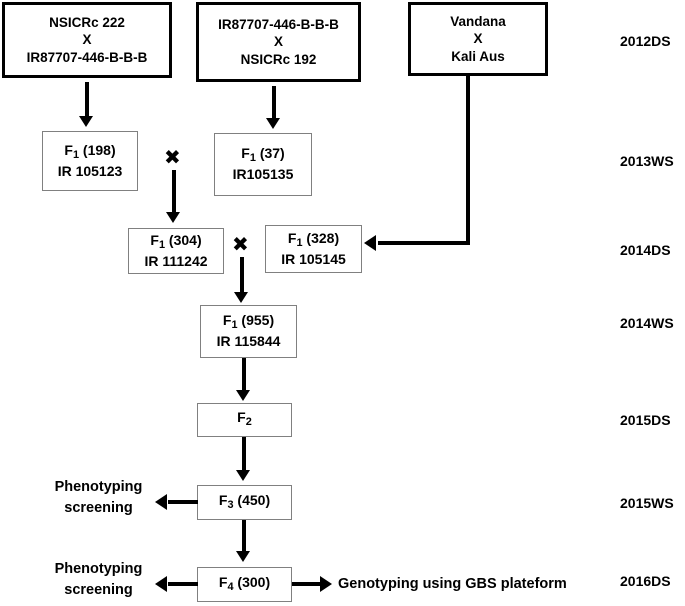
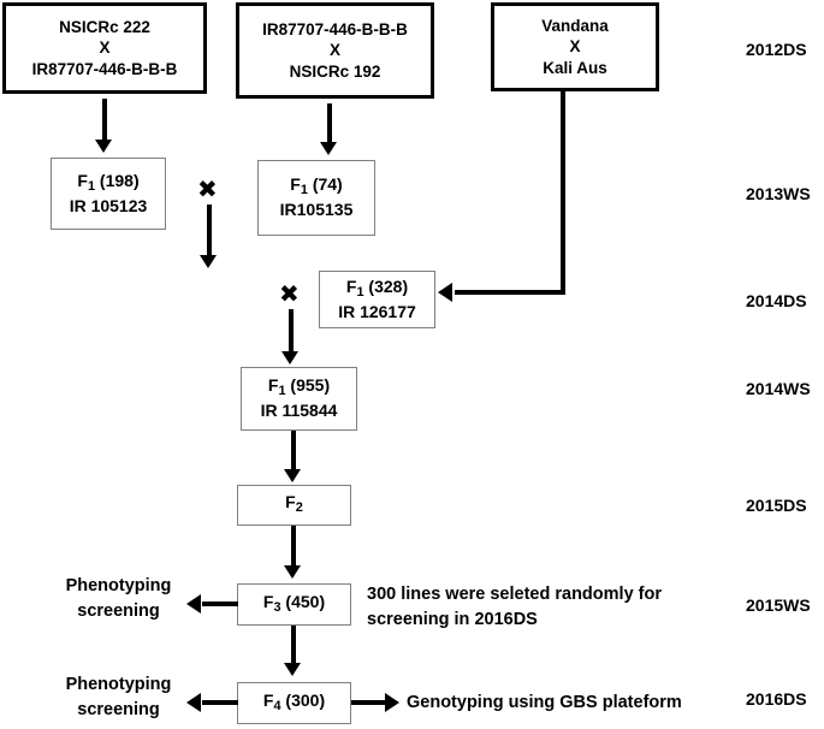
  NSICRc 222
  X
  IR87707-446-B-B-B
  IR87707-446-B-B-B
  X
  NSICRc 192
  Vandana
  X
  Kali Aus
  F1 (198)
  IR 105123
- F1 (37)
+ F1 (74)
  IR105135
  ✖
- F1 (304)
- IR 111242
  F1 (328)
- IR 105145
+ IR 126177
  ✖
  F1 (955)
  IR 115844
  F2
  F3 (450)
  Phenotyping
  screening
+ 300 lines were seleted randomly for
+ screening in 2016DS
  F4 (300)
  Phenotyping
  screening
  Genotyping using GBS plateform
  2012DS
  2013WS
  2014DS
  2014WS
  2015DS
  2015WS
  2016DS
